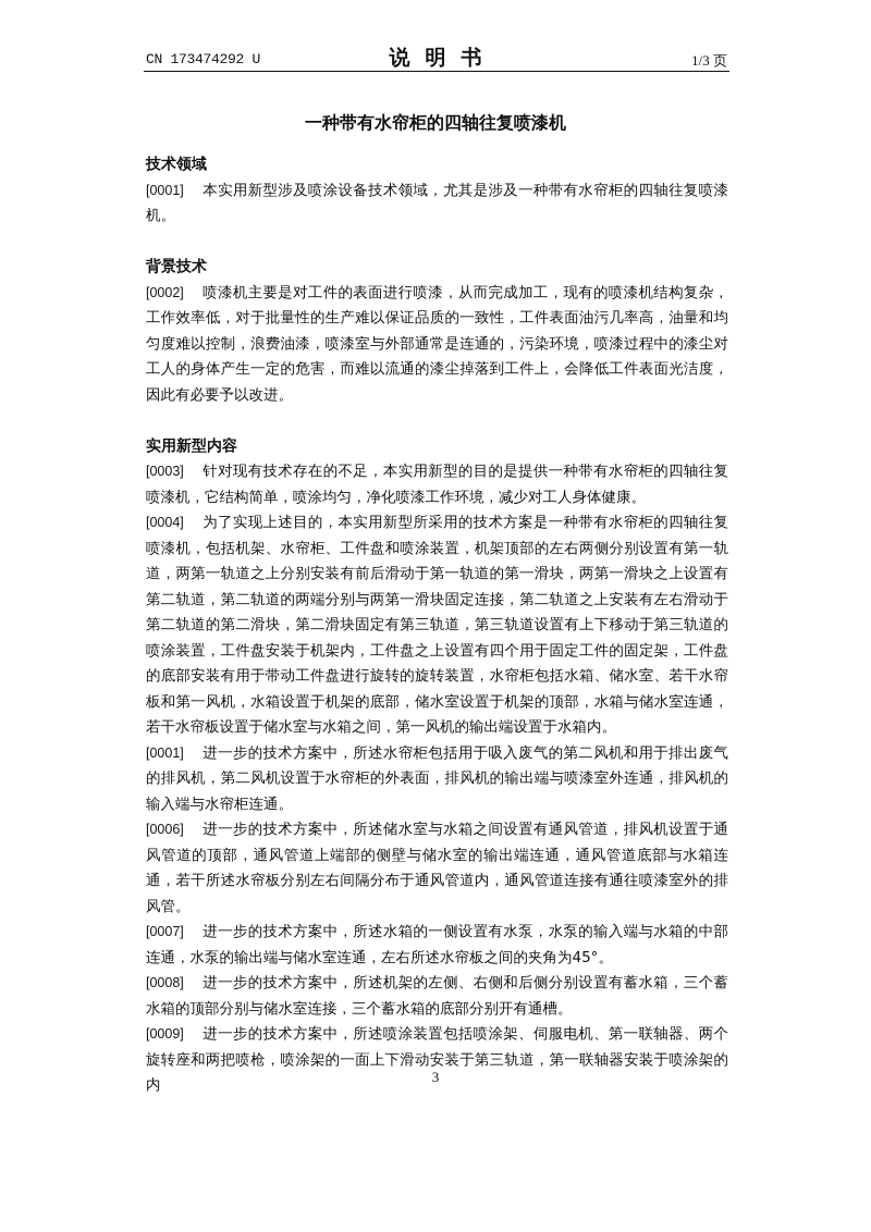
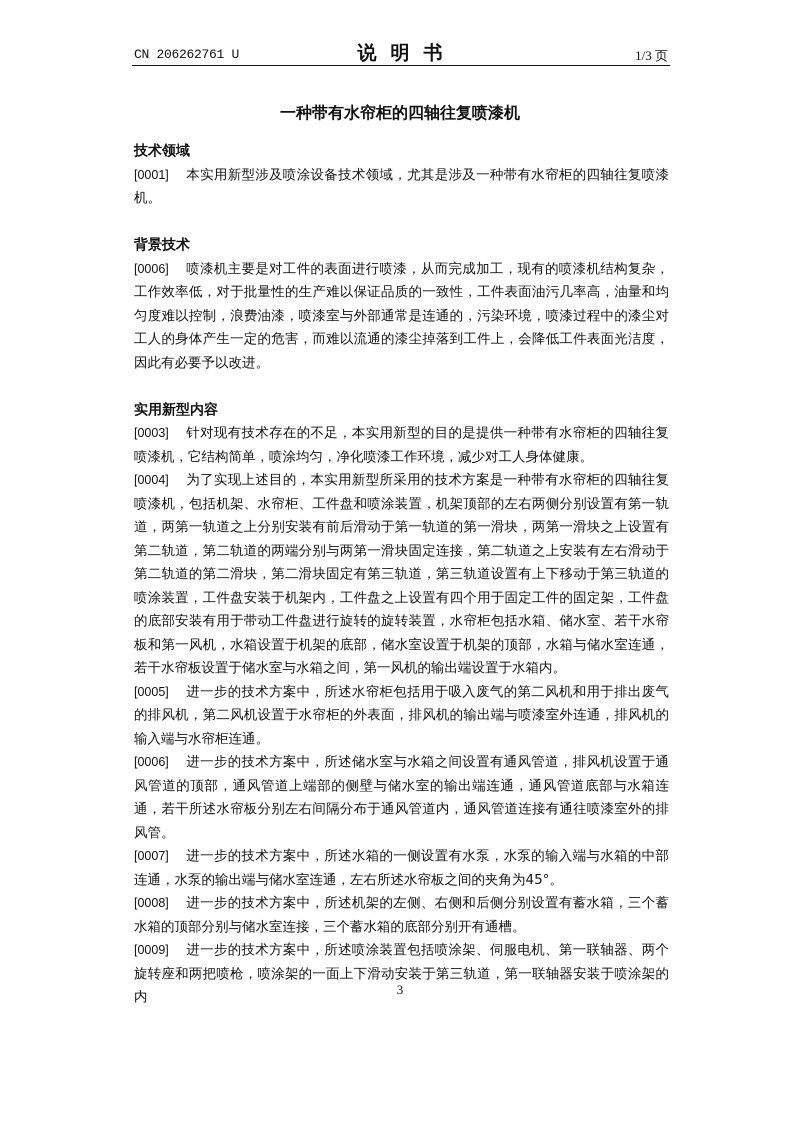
- CN 173474292 U
+ CN 206262761 U
  说明书
  1/3 页
  一种带有水帘柜的四轴往复喷漆机
  技术领域
  [0001] 本实用新型涉及喷涂设备技术领域，尤其是涉及一种带有水帘柜的四轴往复喷漆机。
  背景技术
- [0002] 喷漆机主要是对工件的表面进行喷漆，从而完成加工，现有的喷漆机结构复杂，工作效率低，对于批量性的生产难以保证品质的一致性，工件表面油污几率高，油量和均匀度难以控制，浪费油漆，喷漆室与外部通常是连通的，污染环境，喷漆过程中的漆尘对工人的身体产生一定的危害，而难以流通的漆尘掉落到工件上，会降低工件表面光洁度，因此有必要予以改进。
+ [0006] 喷漆机主要是对工件的表面进行喷漆，从而完成加工，现有的喷漆机结构复杂，工作效率低，对于批量性的生产难以保证品质的一致性，工件表面油污几率高，油量和均匀度难以控制，浪费油漆，喷漆室与外部通常是连通的，污染环境，喷漆过程中的漆尘对工人的身体产生一定的危害，而难以流通的漆尘掉落到工件上，会降低工件表面光洁度，因此有必要予以改进。
  实用新型内容
  [0003] 针对现有技术存在的不足，本实用新型的目的是提供一种带有水帘柜的四轴往复喷漆机，它结构简单，喷涂均匀，净化喷漆工作环境，减少对工人身体健康。
  [0004] 为了实现上述目的，本实用新型所采用的技术方案是一种带有水帘柜的四轴往复喷漆机，包括机架、水帘柜、工件盘和喷涂装置，机架顶部的左右两侧分别设置有第一轨道，两第一轨道之上分别安装有前后滑动于第一轨道的第一滑块，两第一滑块之上设置有第二轨道，第二轨道的两端分别与两第一滑块固定连接，第二轨道之上安装有左右滑动于第二轨道的第二滑块，第二滑块固定有第三轨道，第三轨道设置有上下移动于第三轨道的喷涂装置，工件盘安装于机架内，工件盘之上设置有四个用于固定工件的固定架，工件盘的底部安装有用于带动工件盘进行旋转的旋转装置，水帘柜包括水箱、储水室、若干水帘板和第一风机，水箱设置于机架的底部，储水室设置于机架的顶部，水箱与储水室连通，若干水帘板设置于储水室与水箱之间，第一风机的输出端设置于水箱内。
- [0001] 进一步的技术方案中，所述水帘柜包括用于吸入废气的第二风机和用于排出废气的排风机，第二风机设置于水帘柜的外表面，排风机的输出端与喷漆室外连通，排风机的输入端与水帘柜连通。
+ [0005] 进一步的技术方案中，所述水帘柜包括用于吸入废气的第二风机和用于排出废气的排风机，第二风机设置于水帘柜的外表面，排风机的输出端与喷漆室外连通，排风机的输入端与水帘柜连通。
  [0006] 进一步的技术方案中，所述储水室与水箱之间设置有通风管道，排风机设置于通风管道的顶部，通风管道上端部的侧壁与储水室的输出端连通，通风管道底部与水箱连通，若干所述水帘板分别左右间隔分布于通风管道内，通风管道连接有通往喷漆室外的排风管。
  [0007] 进一步的技术方案中，所述水箱的一侧设置有水泵，水泵的输入端与水箱的中部连通，水泵的输出端与储水室连通，左右所述水帘板之间的夹角为45°。
  [0008] 进一步的技术方案中，所述机架的左侧、右侧和后侧分别设置有蓄水箱，三个蓄水箱的顶部分别与储水室连接，三个蓄水箱的底部分别开有通槽。
  [0009] 进一步的技术方案中，所述喷涂装置包括喷涂架、伺服电机、第一联轴器、两个旋转座和两把喷枪，喷涂架的一面上下滑动安装于第三轨道，第一联轴器安装于喷涂架的内
  3
